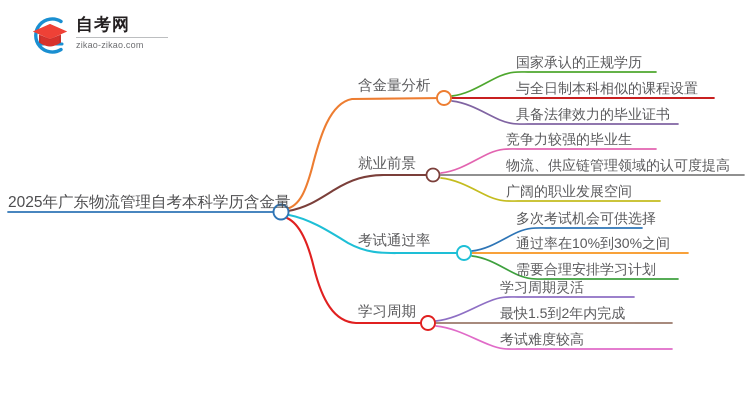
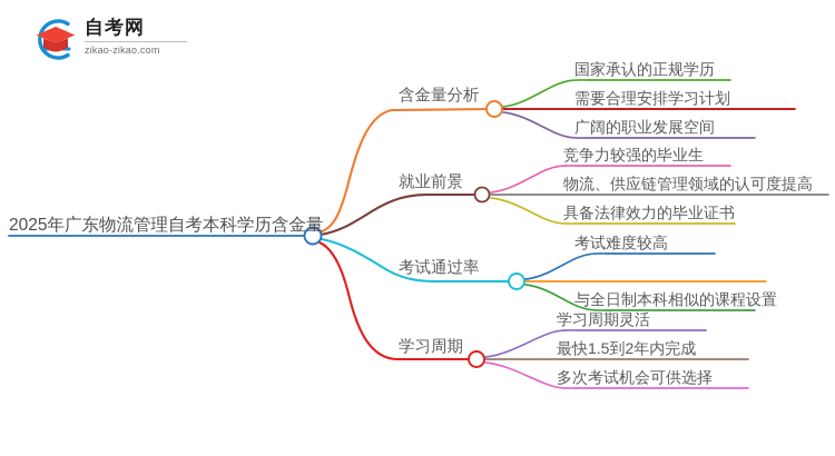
  自考网
  zikao-zikao.com
  2025年广东物流管理自考本科学历含金量
  含金量分析
  就业前景
  考试通过率
  学习周期
  国家承认的正规学历
- 与全日制本科相似的课程设置
+ 需要合理安排学习计划
- 具备法律效力的毕业证书
+ 广阔的职业发展空间
  竞争力较强的毕业生
  物流、供应链管理领域的认可度提高
- 广阔的职业发展空间
+ 具备法律效力的毕业证书
- 多次考试机会可供选择
+ 考试难度较高
- 通过率在10%到30%之间
- 需要合理安排学习计划
+ 与全日制本科相似的课程设置
  学习周期灵活
  最快1.5到2年内完成
- 考试难度较高
+ 多次考试机会可供选择
